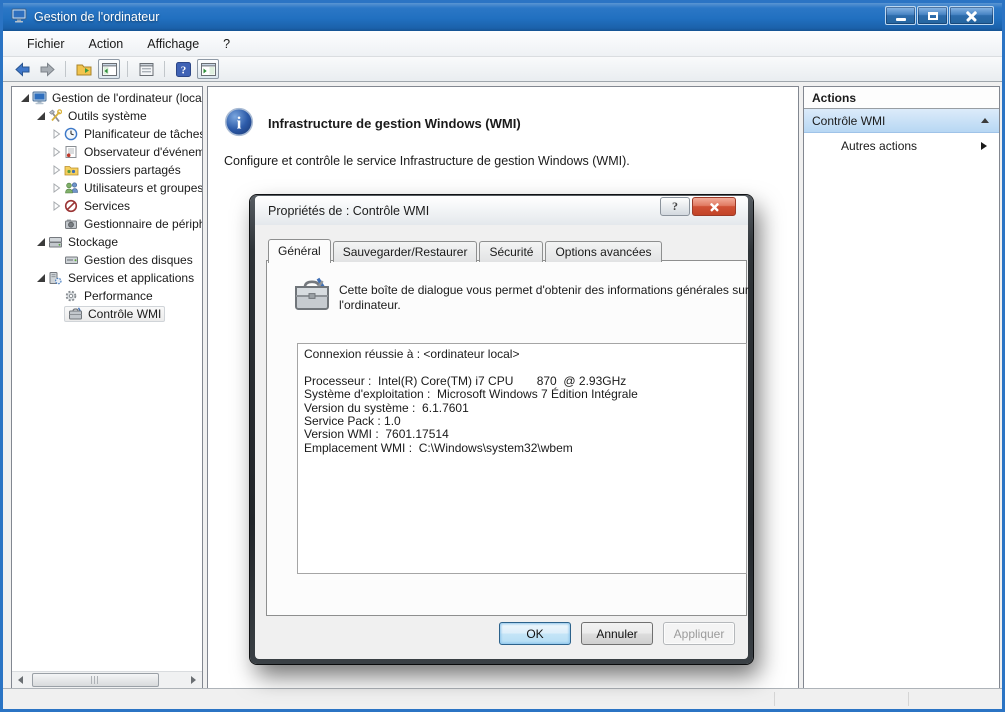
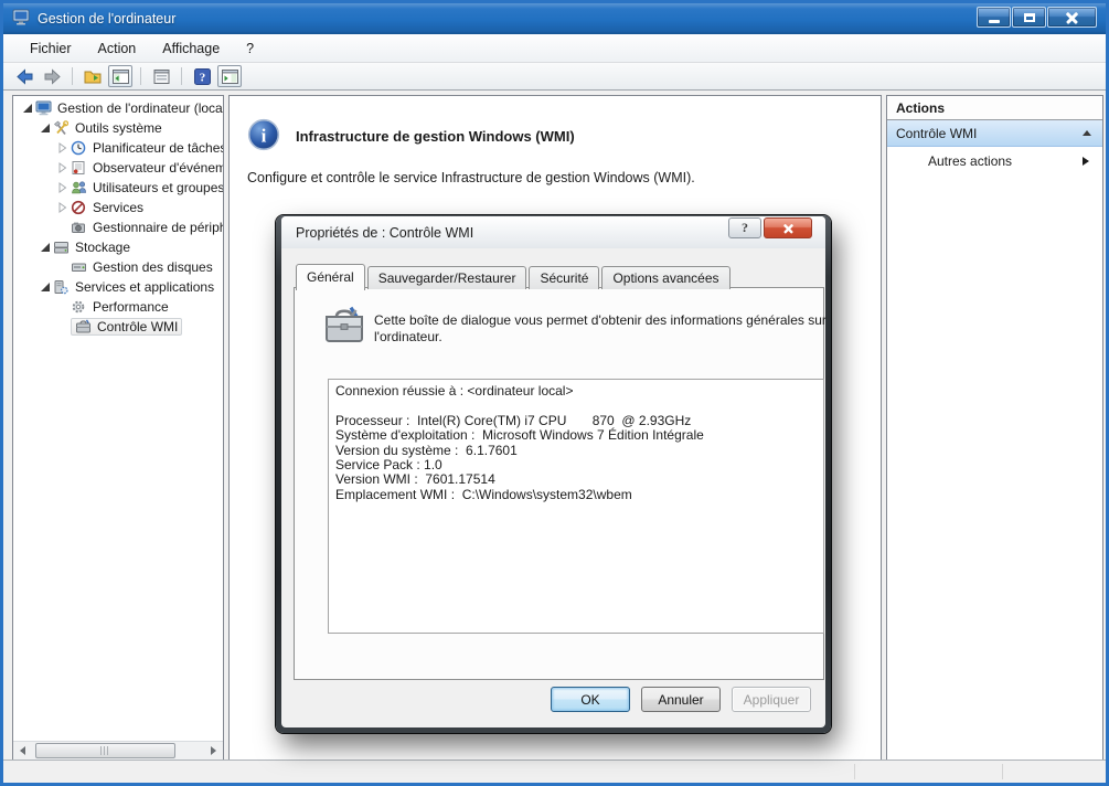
  Gestion de l'ordinateur
  Fichier
  Action
  Affichage
  ?
  ?
  Gestion de l'ordinateur (loca
  Outils système
  Planificateur de tâche
  Observateur d'événem
- Dossiers partagés
  Utilisateurs et groupes
  Services
  Gestionnaire de périp
  Stockage
  Gestion des disques
  Services et applications
  Performance
  Contrôle WMI
  i
  Infrastructure de gestion Windows (WMI)
  Configure et contrôle le service Infrastructure de gestion Windows (WMI).
  Actions
  Contrôle WMI
  Autres actions
  Propriétés de : Contrôle WMI
  ?
  Général
  Sauvegarder/Restaurer
  Sécurité
  Options avancées
  Cette boîte de dialogue vous permet d'obtenir des informations générales sur l'ordinateur.
  Connexion réussie à : <ordinateur local>
  Processeur : Intel(R) Core(TM) i7 CPU 870 @ 2.93GHz
  Système d'exploitation : Microsoft Windows 7 Édition Intégrale
  Version du système : 6.1.7601
  Service Pack : 1.0
  Version WMI : 7601.17514
  Emplacement WMI : C:\Windows\system32\wbem
  OK
  Annuler
  Appliquer
